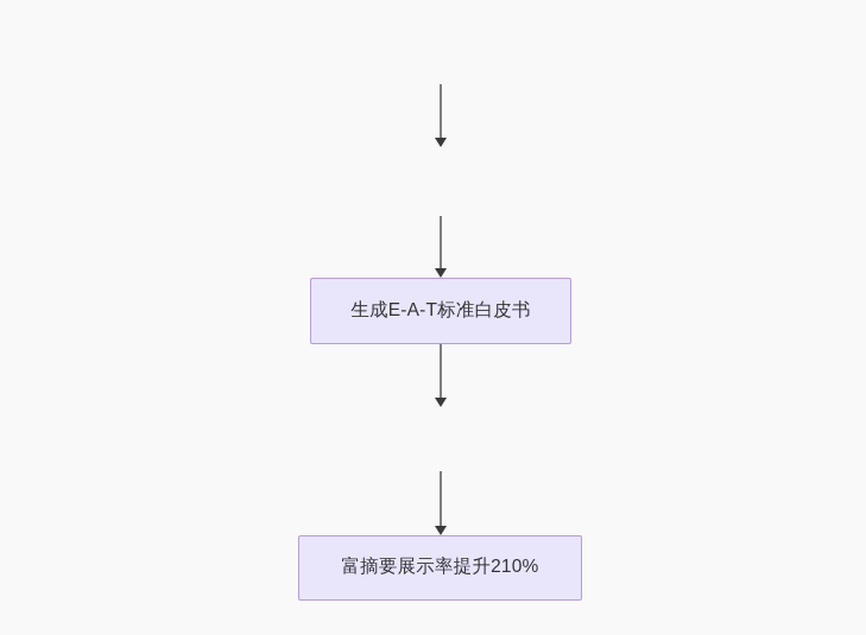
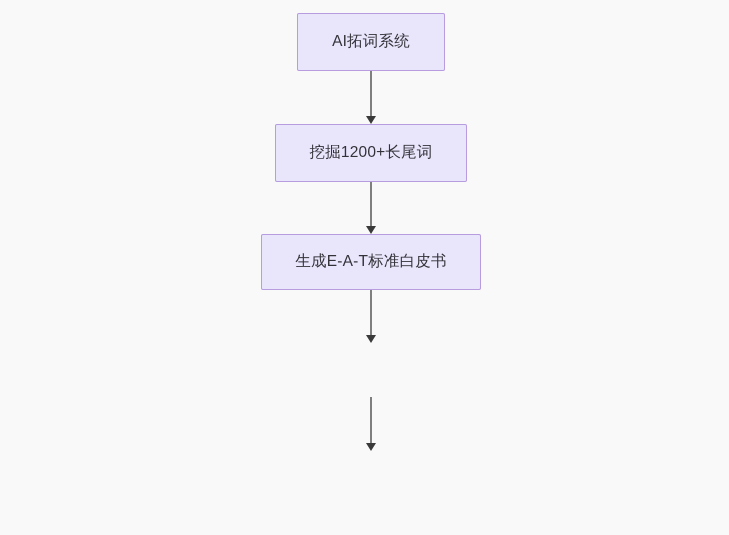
+ AI拓词系统
+ 挖掘1200+长尾词
  生成E-A-T标准白皮书
- 富摘要展示率提升210%
